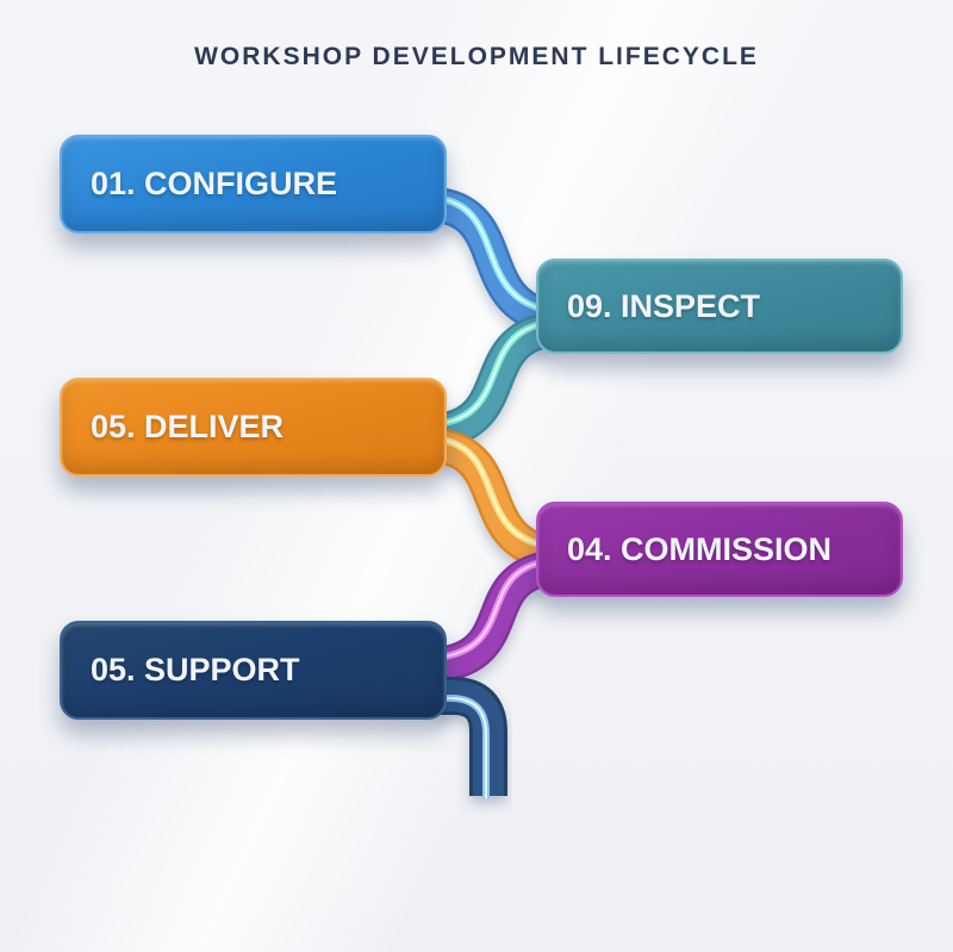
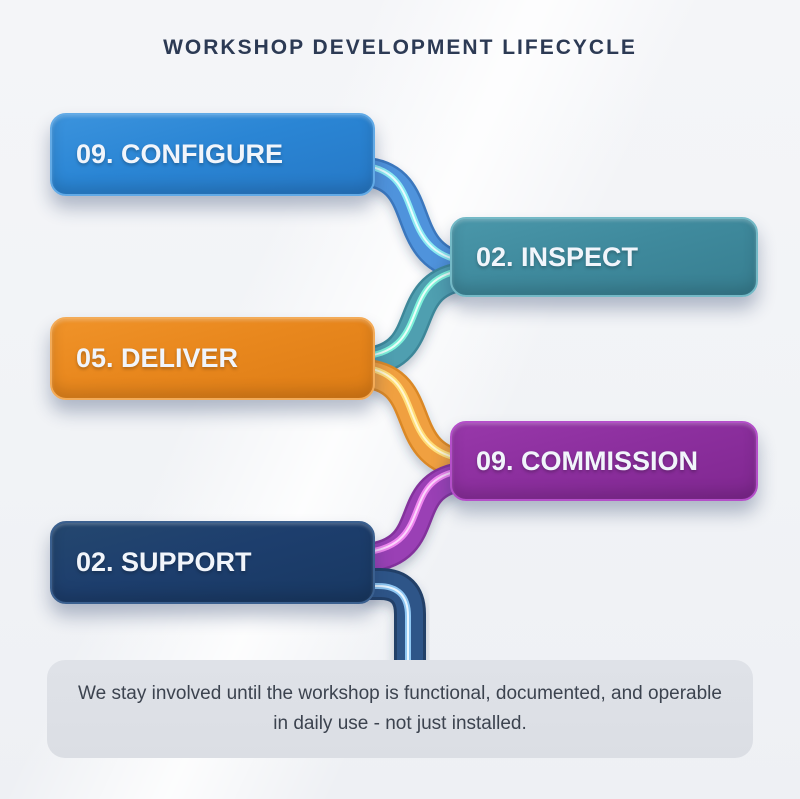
  WORKSHOP DEVELOPMENT LIFECYCLE
- 01. CONFIGURE
+ 09. CONFIGURE
- 09. INSPECT
+ 02. INSPECT
  05. DELIVER
- 04. COMMISSION
+ 09. COMMISSION
- 05. SUPPORT
+ 02. SUPPORT
+ We stay involved until the workshop is functional, documented, and operable in daily use - not just installed.
